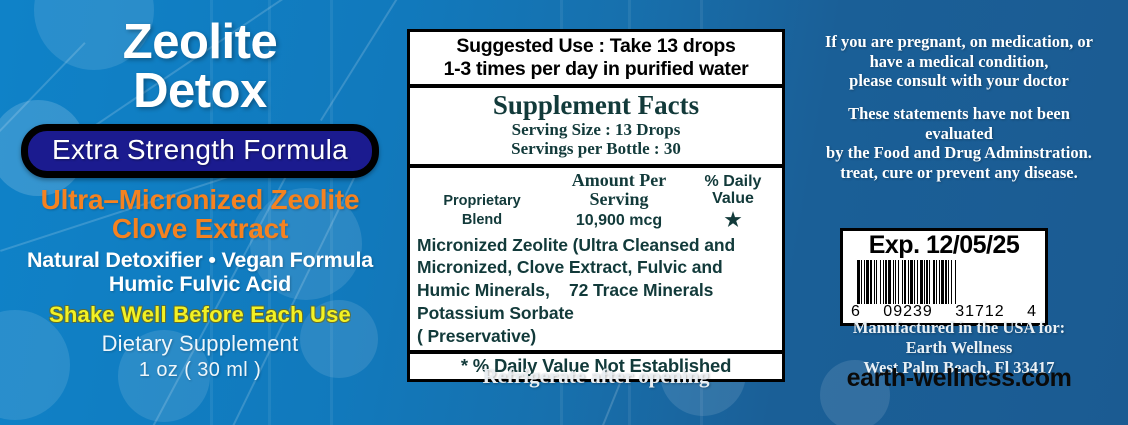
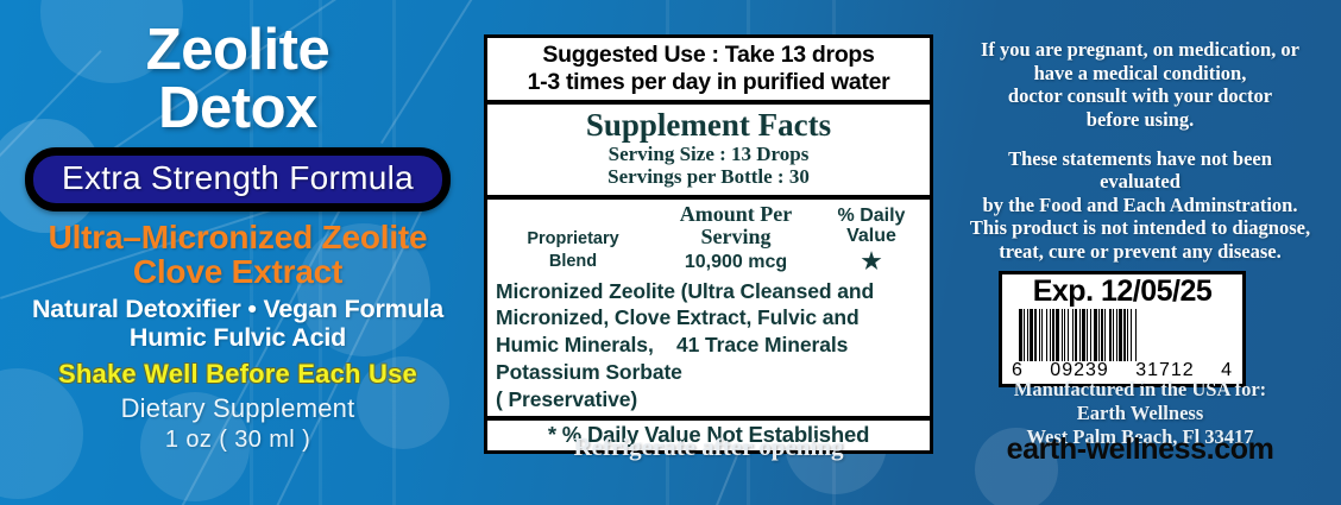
  Zeolite
  Detox
  Extra Strength Formula
  Ultra–Micronized Zeolite
  Clove Extract
  Natural Detoxifier • Vegan Formula
  Humic Fulvic Acid
  Shake Well Before Each Use
  Dietary Supplement
  1 oz ( 30 ml )
  Suggested Use : Take 13 drops
  1-3 times per day in purified water
  Supplement Facts
  Serving Size : 13 Drops
  Servings per Bottle : 30
  Proprietary
  Blend
  Amount Per
  Serving
  10,900 mcg
  % Daily
  Value
  ★
  Micronized Zeolite (Ultra Cleansed and
  Micronized, Clove Extract, Fulvic and
  Humic Minerals,
- 72 Trace Minerals
+ 41 Trace Minerals
  Potassium Sorbate
  ( Preservative)
  * % Daily Value Not Established
  Refrigerate after opening
  If you are pregnant, on medication, or
  have a medical condition,
- please consult with your doctor
+ doctor consult with your doctor
+ before using.
  These statements have not been
  evaluated
- by the Food and Drug Adminstration.
+ by the Food and Each Adminstration.
+ This product is not intended to diagnose,
  treat, cure or prevent any disease.
  Exp. 12/05/25
  6
  09239
  31712
  4
  Manufactured in the USA for:
  Earth Wellness
  West Palm Beach, Fl 33417
  earth-wellness.com
